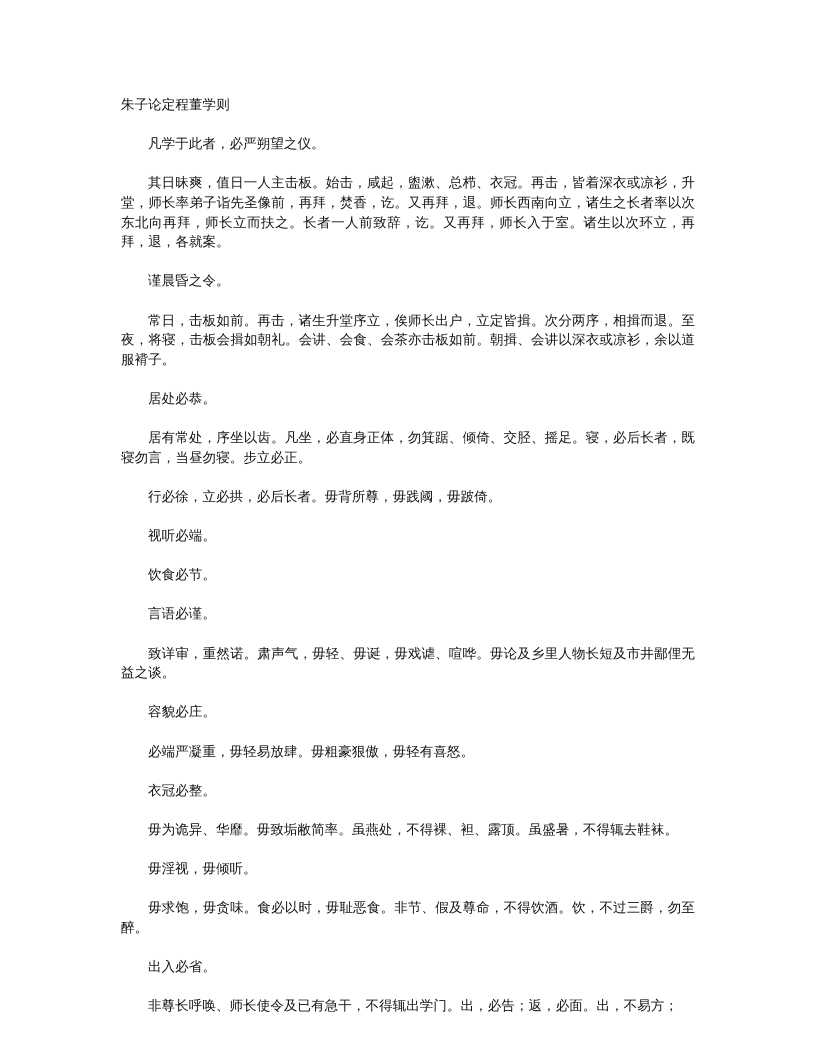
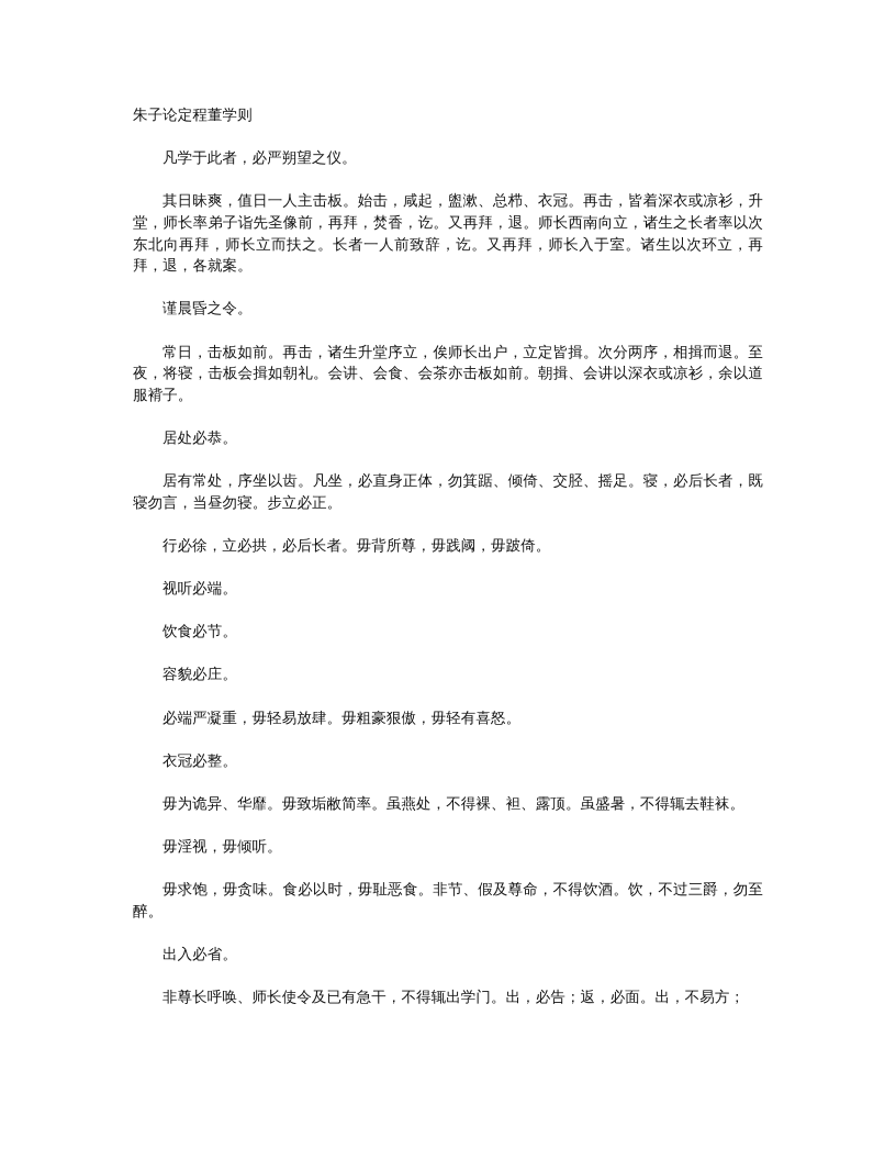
  朱子论定程董学则
  凡学于此者，必严朔望之仪。
  其日昧爽，值日一人主击板。始击，咸起，盥漱、总栉、衣冠。再击，皆着深衣或凉衫，升堂，师长率弟子诣先圣像前，再拜，焚香，讫。又再拜，退。师长西南向立，诸生之长者率以次东北向再拜，师长立而扶之。长者一人前致辞，讫。又再拜，师长入于室。诸生以次环立，再拜，退，各就案。
  谨晨昏之令。
  常日，击板如前。再击，诸生升堂序立，俟师长出户，立定皆揖。次分两序，相揖而退。至夜，将寝，击板会揖如朝礼。会讲、会食、会茶亦击板如前。朝揖、会讲以深衣或凉衫，余以道服褙子。
  居处必恭。
  居有常处，序坐以齿。凡坐，必直身正体，勿箕踞、倾倚、交胫、摇足。寝，必后长者，既寝勿言，当昼勿寝。步立必正。
  行必徐，立必拱，必后长者。毋背所尊，毋践阈，毋跛倚。
  视听必端。
  饮食必节。
- 言语必谨。
- 致详审，重然诺。肃声气，毋轻、毋诞，毋戏谑、喧哗。毋论及乡里人物长短及市井鄙俚无益之谈。
  容貌必庄。
  必端严凝重，毋轻易放肆。毋粗豪狠傲，毋轻有喜怒。
  衣冠必整。
  毋为诡异、华靡。毋致垢敝简率。虽燕处，不得裸、袒、露顶。虽盛暑，不得辄去鞋袜。
  毋淫视，毋倾听。
  毋求饱，毋贪味。食必以时，毋耻恶食。非节、假及尊命，不得饮酒。饮，不过三爵，勿至醉。
  出入必省。
  非尊长呼唤、师长使令及已有急干，不得辄出学门。出，必告；返，必面。出，不易方；
